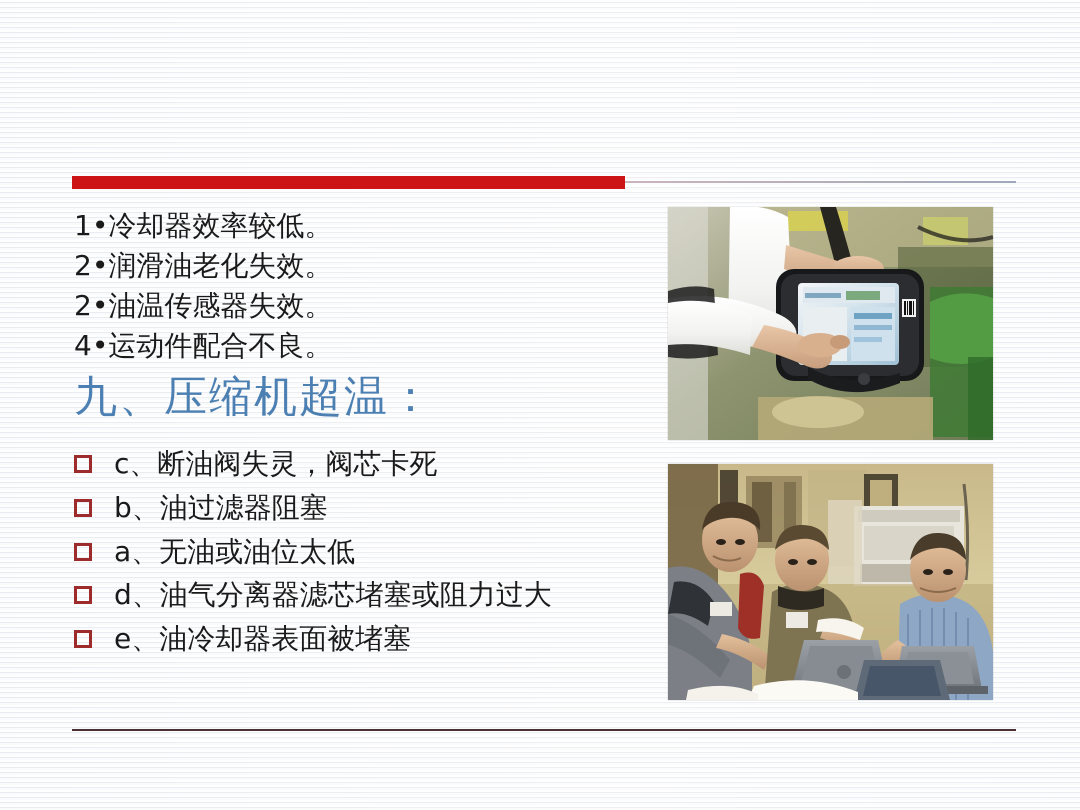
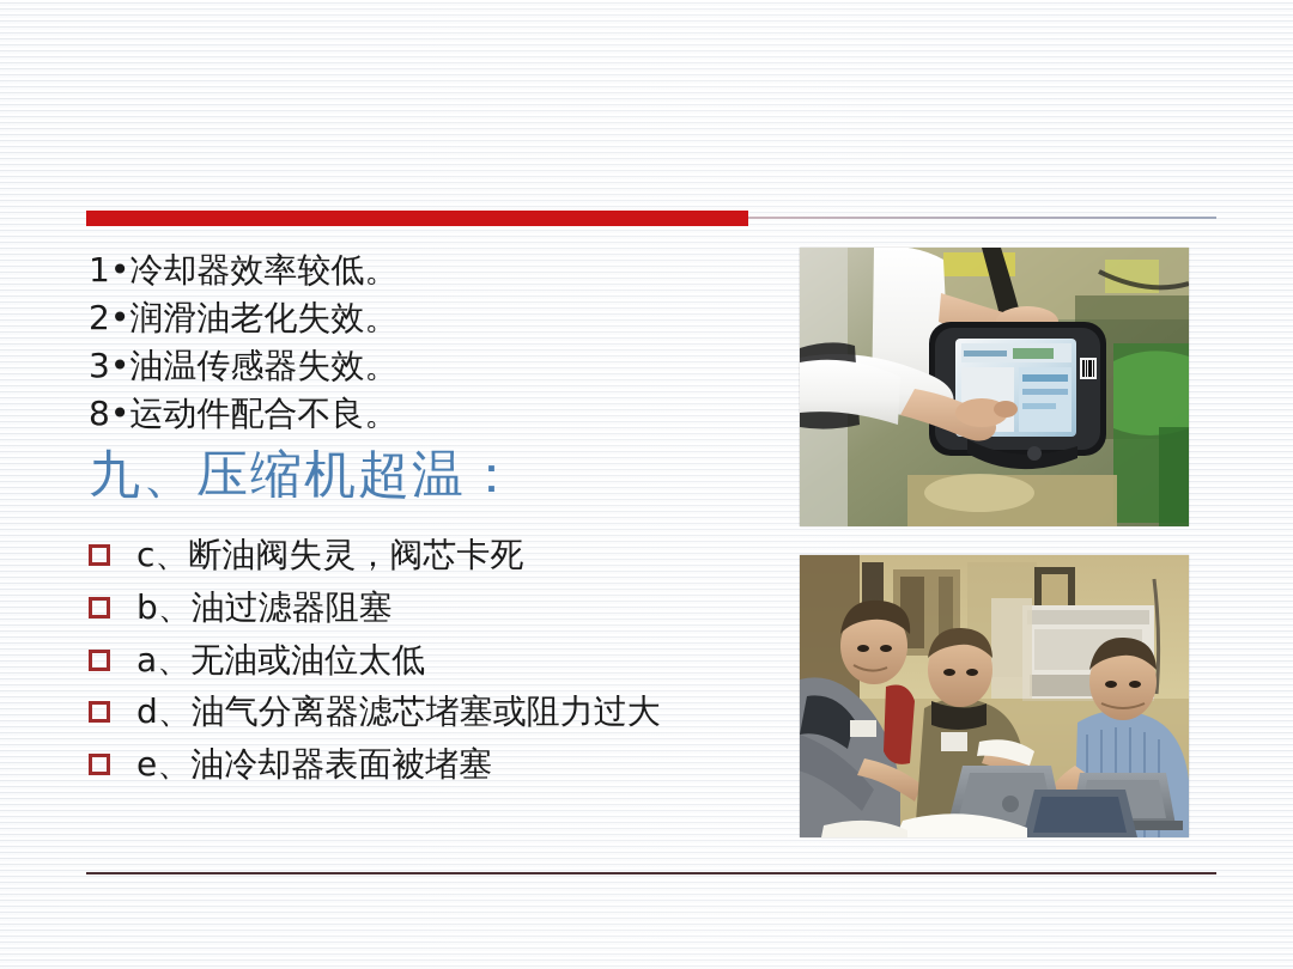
  1•冷却器效率较低。
  2•润滑油老化失效。
- 2•油温传感器失效。
+ 3•油温传感器失效。
- 4•运动件配合不良。
+ 8•运动件配合不良。
  九、压缩机超温：
  c、断油阀失灵，阀芯卡死
  b、油过滤器阻塞
  a、无油或油位太低
  d、油气分离器滤芯堵塞或阻力过大
  e、油冷却器表面被堵塞
